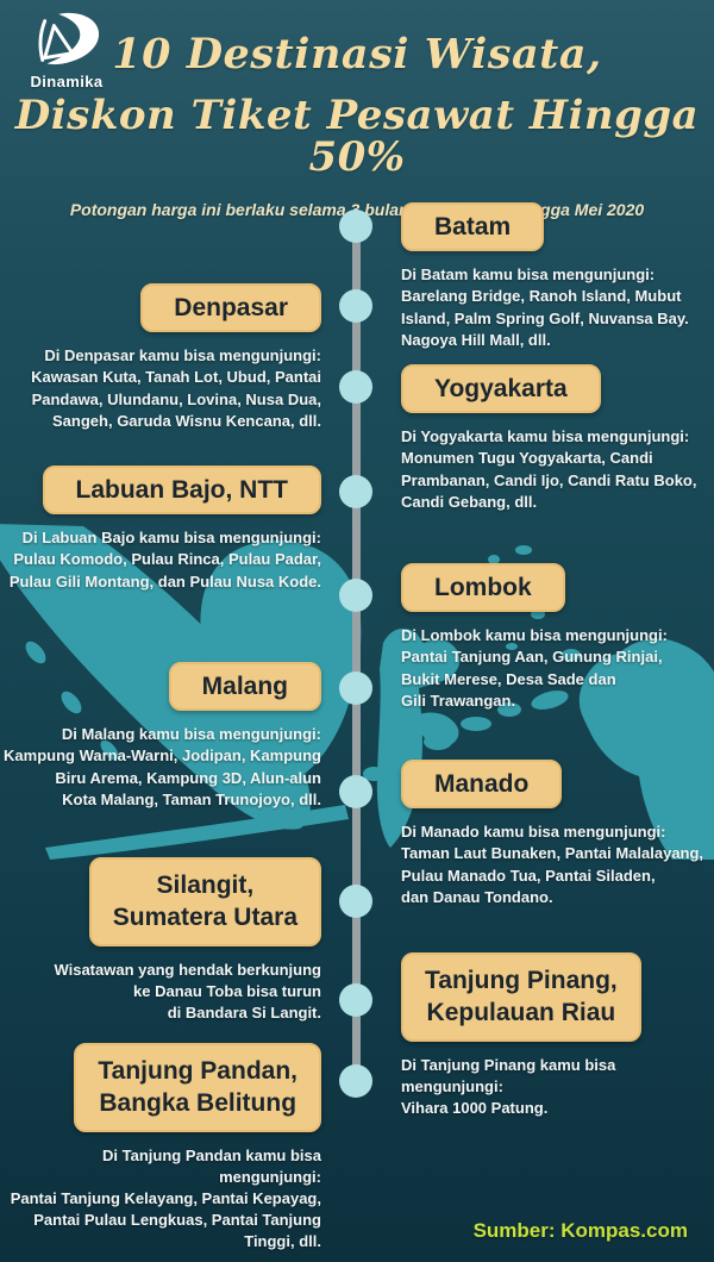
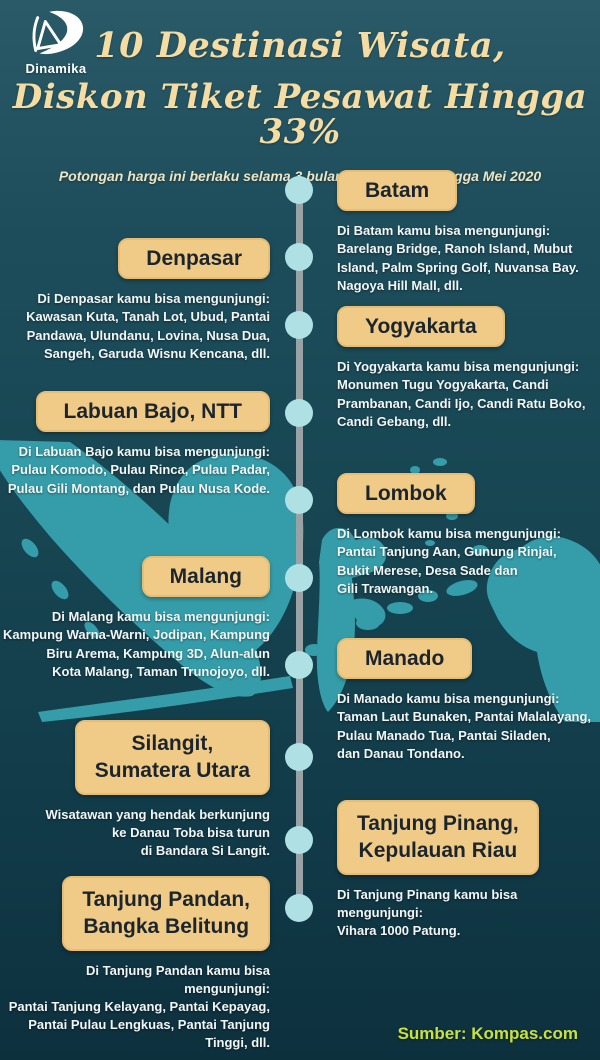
  Dinamika
  10 Destinasi Wisata,
- Diskon Tiket Pesawat Hingga 50%
+ Diskon Tiket Pesawat Hingga 33%
  Potongan harga ini berlaku selama bulagga Mei 2020
  Batam
  Di Batam kamu bisa mengunjungi:
  Barelang Bridge, Ranoh Island, Mubut
  Island, Palm Spring Golf, Nuvansa Bay.
  Nagoya Hill Mall, dll.
  Denpasar
  Di Denpasar kamu bisa mengunjungi:
  Kawasan Kuta, Tanah Lot, Ubud, Pantai
  Pandawa, Ulundanu, Lovina, Nusa Dua,
  Sangeh, Garuda Wisnu Kencana, dll.
  Yogyakarta
  Di Yogyakarta kamu bisa mengunjungi:
  Monumen Tugu Yogyakarta, Candi
  Prambanan, Candi Ijo, Candi Ratu Boko,
  Candi Gebang, dll.
  Labuan Bajo, NTT
  Di Labuan Bajo kamu bisa mengunjungi:
  Pulau Komodo, Pulau Rinca, Pulau Padar,
  Pulau Gili Montang, dan Pulau Nusa Kode.
  Lombok
  Di Lombok kamu bisa mengunjungi:
  Pantai Tanjung Aan, Gunung Rinjai,
  Bukit Merese, Desa Sade dan
  Gili Trawangan.
  Malang
  Di Malang kamu bisa mengunjungi:
  Kampung Warna-Warni, Jodipan, Kampung
  Biru Arema, Kampung 3D, Alun-alun
  Kota Malang, Taman Trunojoyo, dll.
  Manado
  Di Manado kamu bisa mengunjungi:
  Taman Laut Bunaken, Pantai Malalayang,
  Pulau Manado Tua, Pantai Siladen,
  dan Danau Tondano.
  Silangit,
  Sumatera Utara
  Wisatawan yang hendak berkunjung
  ke Danau Toba bisa turun
  di Bandara Si Langit.
  Tanjung Pinang,
  Kepulauan Riau
  Di Tanjung Pinang kamu bisa mengunjungi:
  Vihara 1000 Patung.
  Tanjung Pandan,
  Bangka Belitung
  Di Tanjung Pandan kamu bisa mengunjungi:
  Pantai Tanjung Kelayang, Pantai Kepayag,
  Pantai Pulau Lengkuas, Pantai Tanjung
  Tinggi, dll.
  Sumber: Kompas.com
